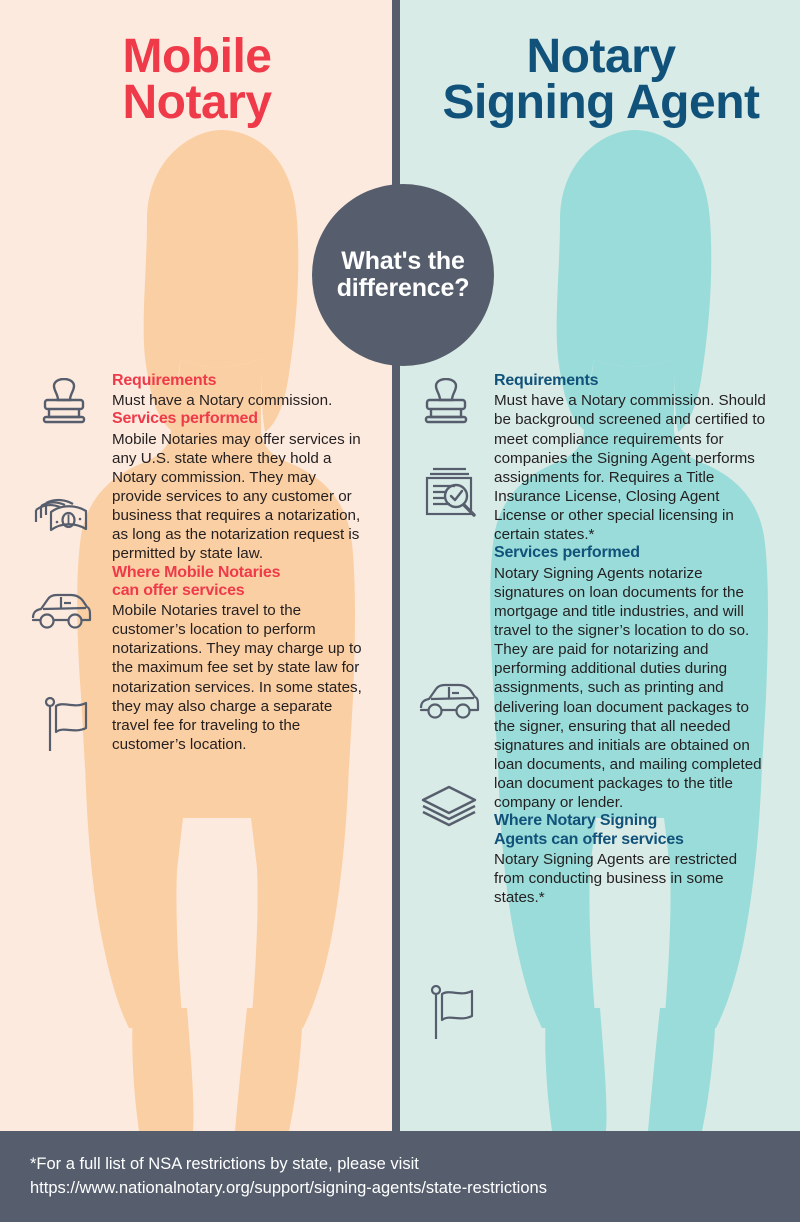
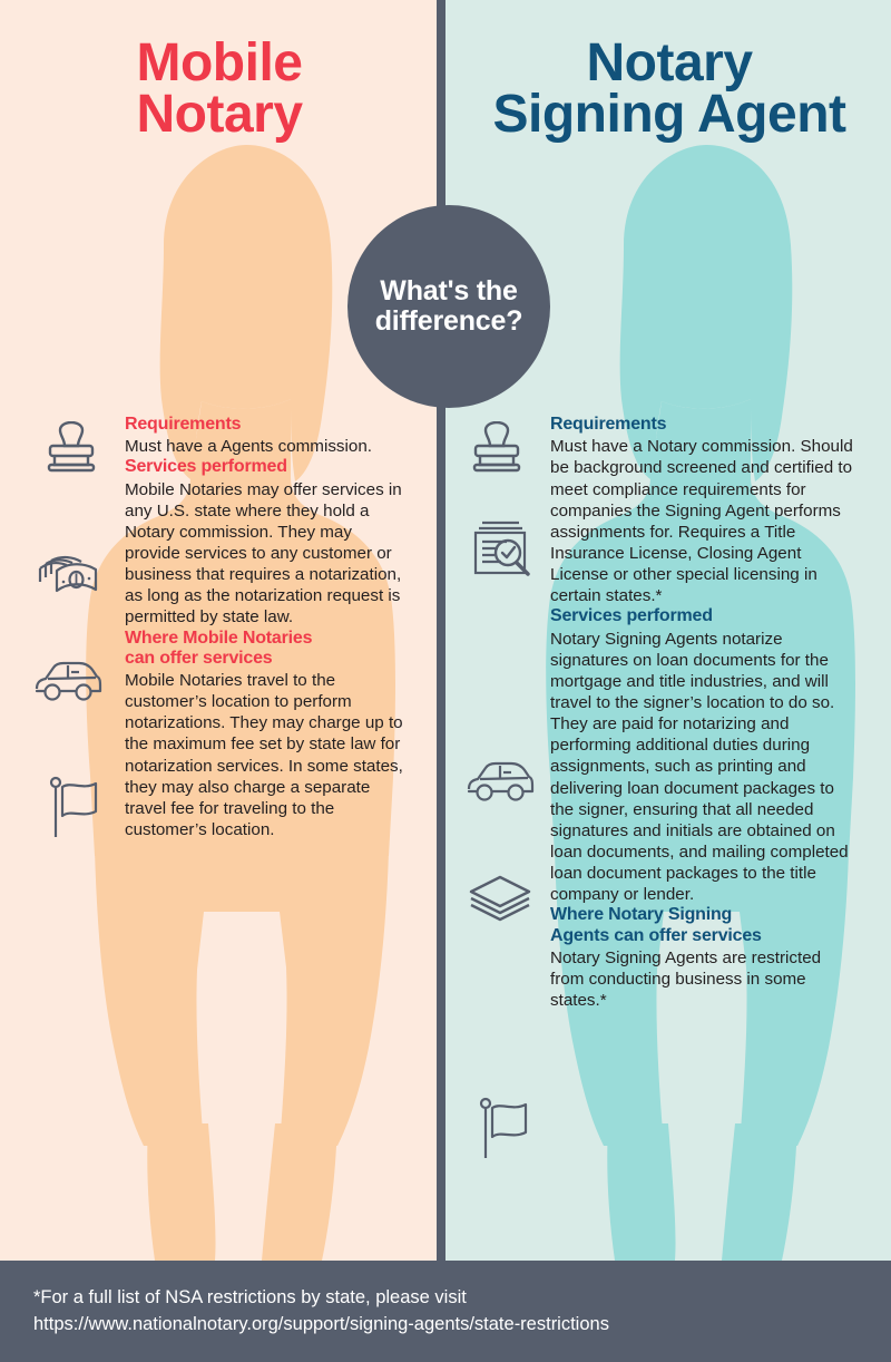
  Mobile
  Notary
  Requirements
- Must have a Notary commission.
+ Must have a Agents commission.
  Services performed
  Mobile Notaries may offer services in any U.S. state where they hold a Notary commission. They may provide services to any customer or business that requires a notarization, as long as the notarization request is permitted by state law.
  Where Mobile Notaries
  can offer services
  Mobile Notaries travel to the customer’s location to perform notarizations. They may charge up to the maximum fee set by state law for notarization services. In some states, they may also charge a separate travel fee for traveling to the customer’s location.
  Notary
  Signing Agent
  Requirements
  Must have a Notary commission. Should be background screened and certified to meet compliance requirements for companies the Signing Agent performs assignments for. Requires a Title Insurance License, Closing Agent License or other special licensing in certain states.*
  Services performed
  Notary Signing Agents notarize signatures on loan documents for the mortgage and title industries, and will travel to the signer’s location to do so. They are paid for notarizing and performing additional duties during assignments, such as printing and delivering loan document packages to the signer, ensuring that all needed signatures and initials are obtained on loan documents, and mailing completed loan document packages to the title company or lender.
  Where Notary Signing
  Agents can offer services
  Notary Signing Agents are restricted from conducting business in some states.*
  What's the
  difference?
  *For a full list of NSA restrictions by state, please visit
  https://www.nationalnotary.org/support/signing-agents/state-restrictions
